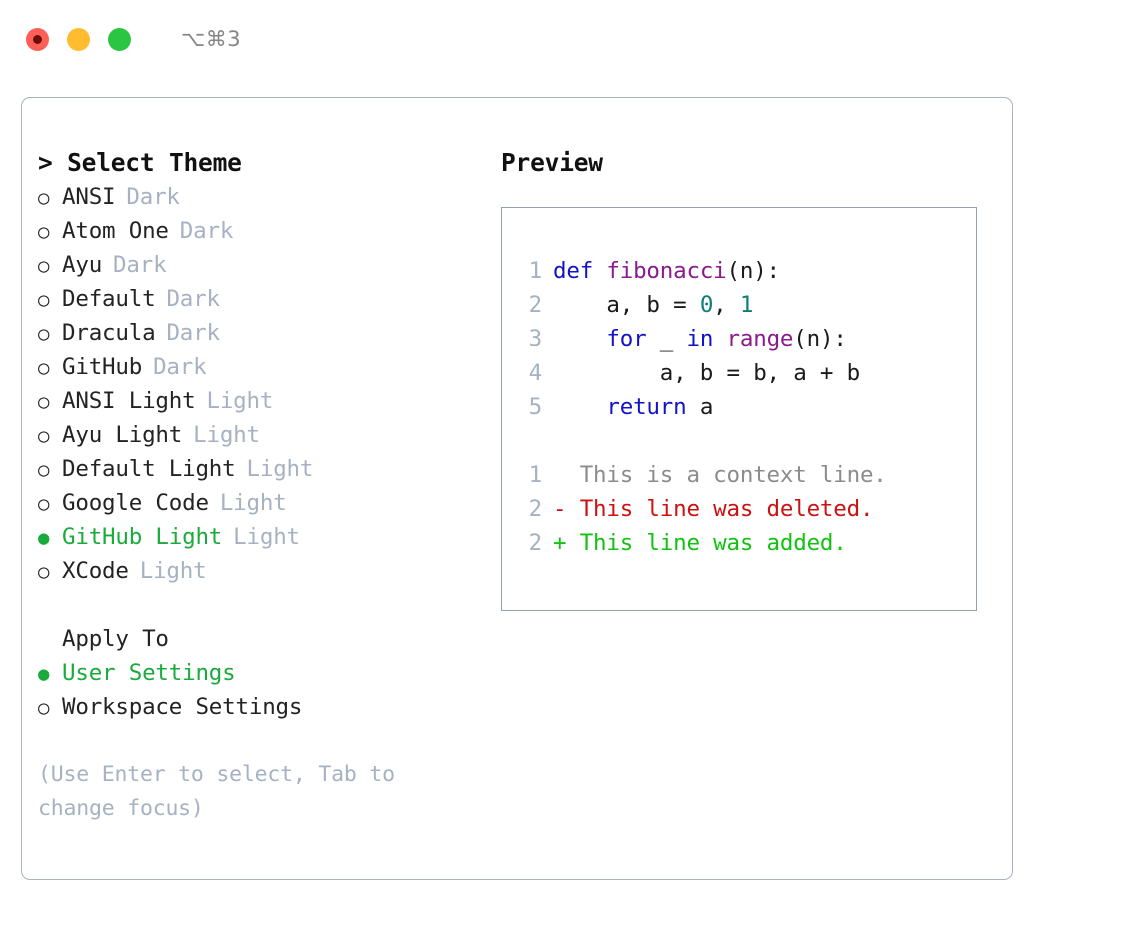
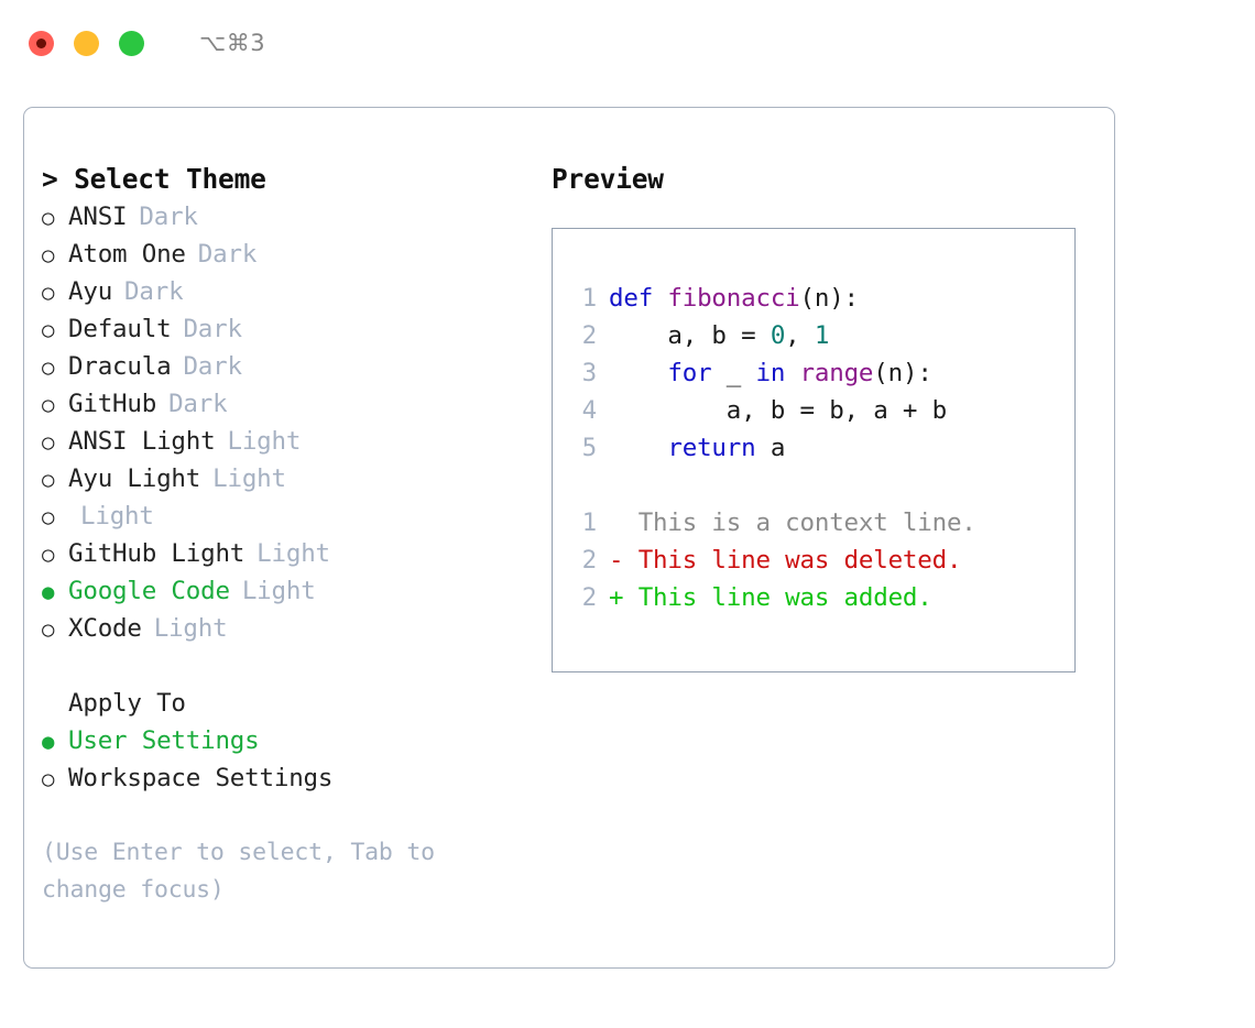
  ⌥⌘3
  > Select Theme
  ○
  ANSI
  Dark
  ○
  Atom One
  Dark
  ○
  Ayu
  Dark
  ○
  Default
  Dark
  ○
  Dracula
  Dark
  ○
  GitHub
  Dark
  ○
  ANSI Light
  Light
  ○
  Ayu Light
  Light
  ○
- Default Light
  Light
  ○
- Google Code
+ GitHub Light
  Light
  ●
- GitHub Light
+ Google Code
  Light
  ○
  XCode
  Light
  Apply To
  ●
  User Settings
  ○
  Workspace Settings
  (Use Enter to select, Tab to change focus)
  Preview
  1
  def fibonacci(n):
  2
  a, b = 0, 1
  3
  for _ in range(n):
  4
  a, b = b, a + b
  5
  return a
  1
  This is a context line.
  2
  - This line was deleted.
  2
  + This line was added.
